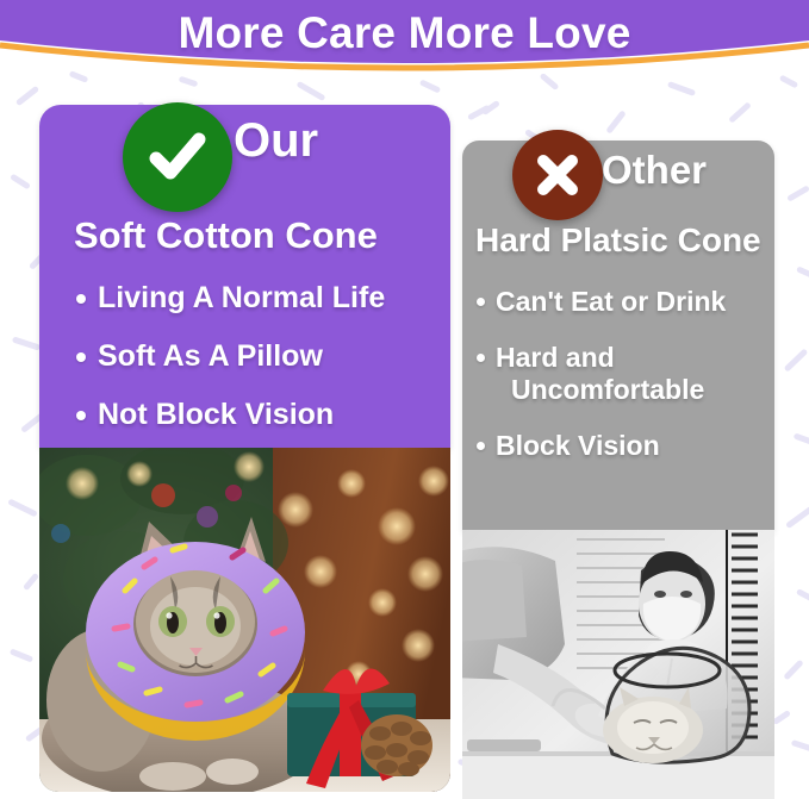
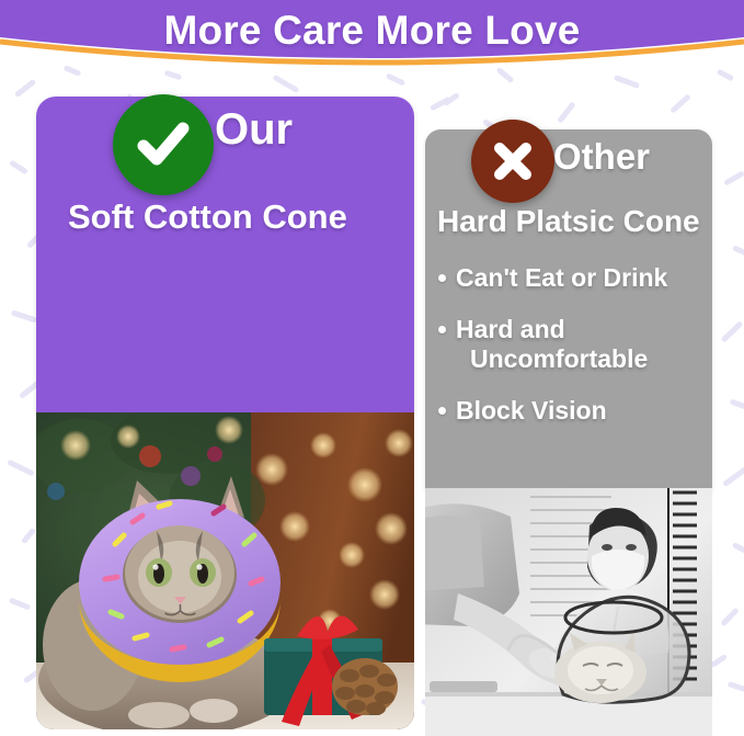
  More Care More Love
  Our
  Other
  Soft Cotton Cone
  Hard Platsic Cone
- Living A Normal Life
- Soft As A Pillow
- Not Block Vision
  Can't Eat or Drink
  Hard and
  Uncomfortable
  Block Vision
